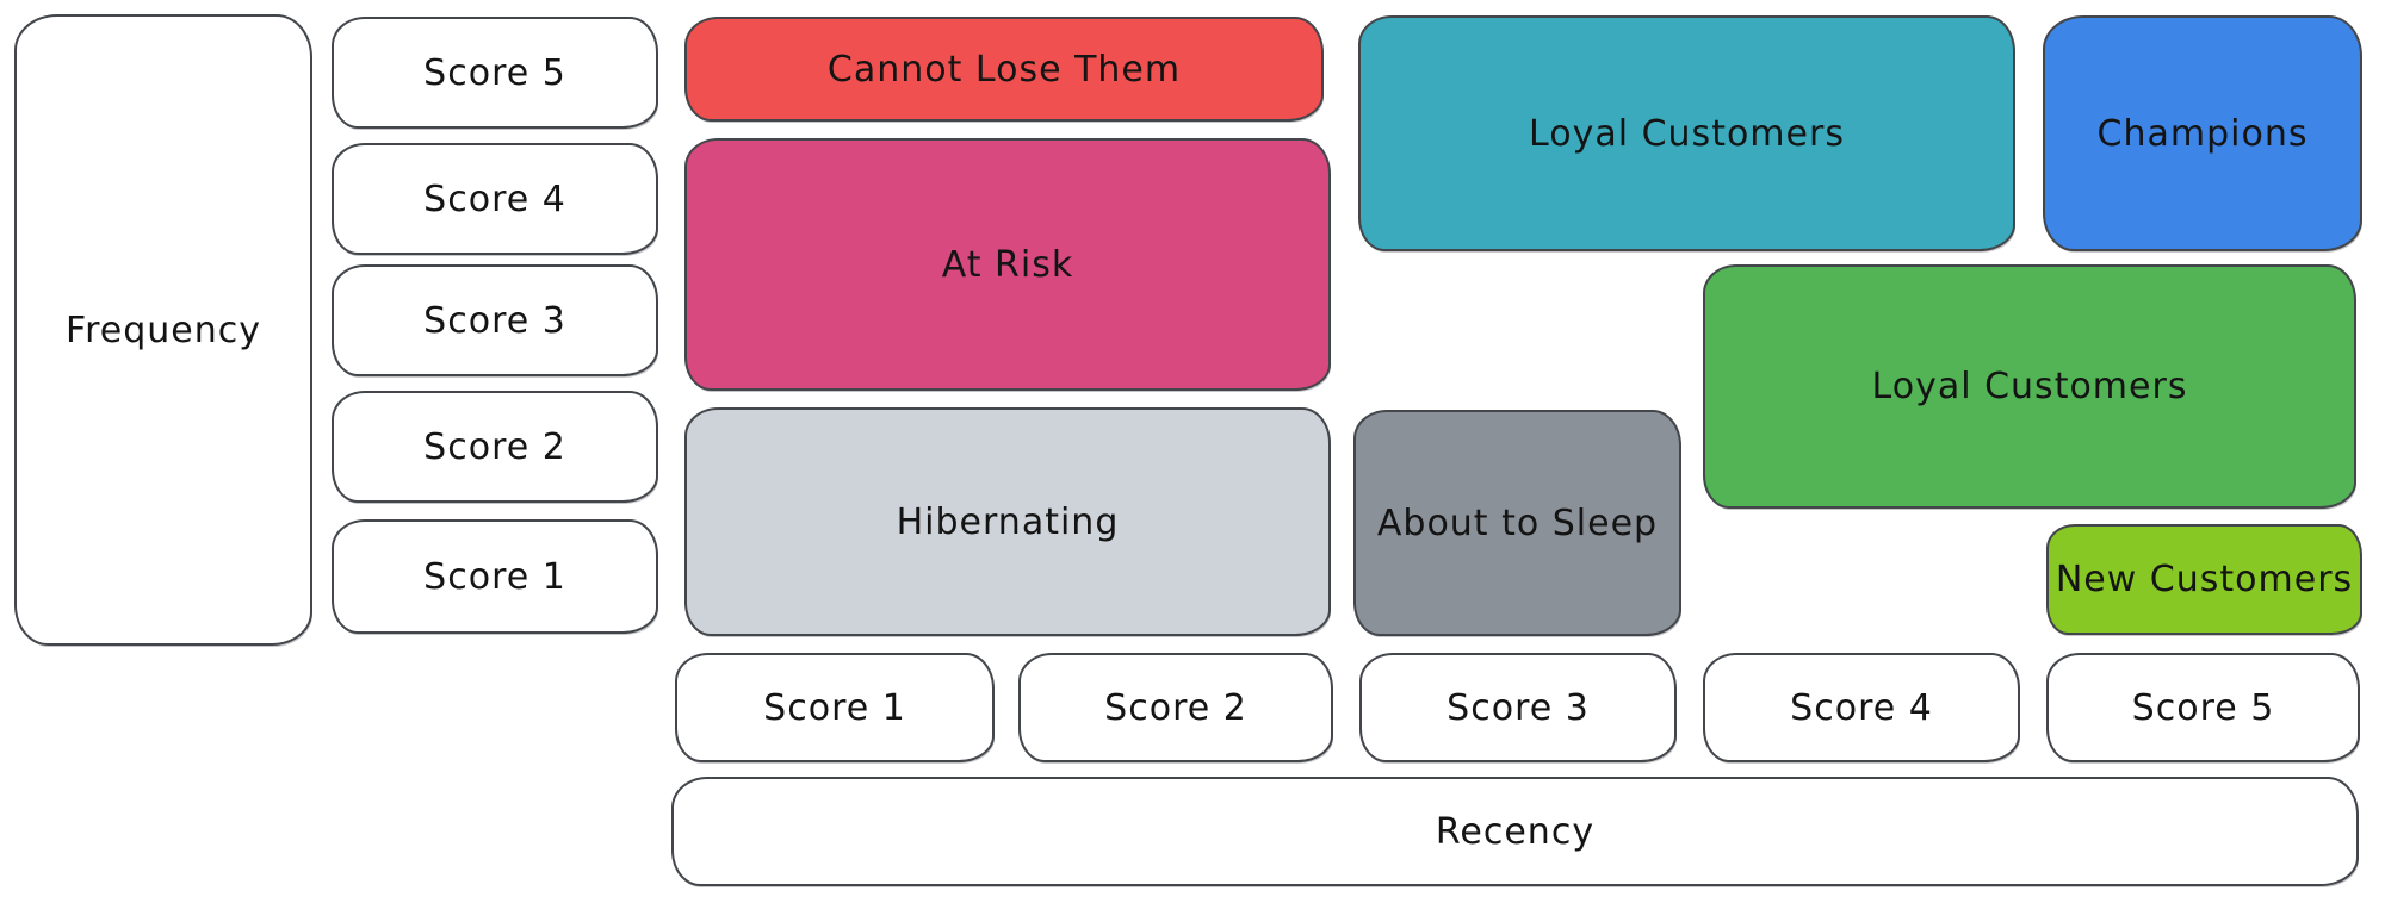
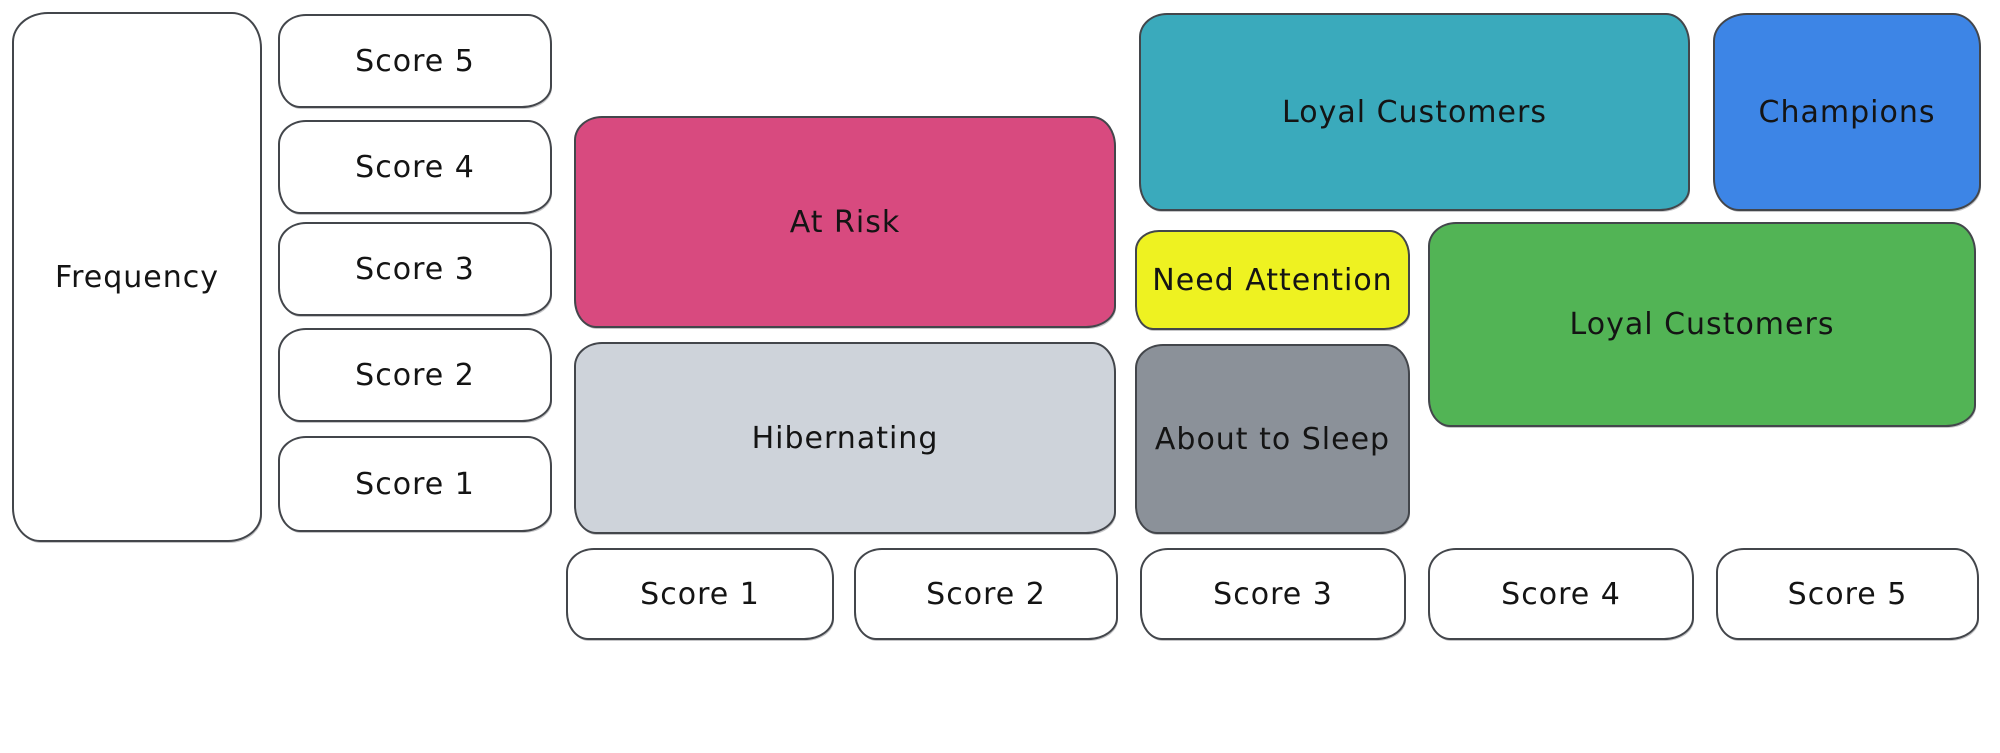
  Frequency
  Score 5
  Score 4
  Score 3
  Score 2
  Score 1
- Cannot Lose Them
  At Risk
  Hibernating
  Loyal Customers
  Champions
+ Need Attention
  Loyal Customers
  About to Sleep
- New Customers
  Score 1
  Score 2
  Score 3
  Score 4
  Score 5
- Recency
